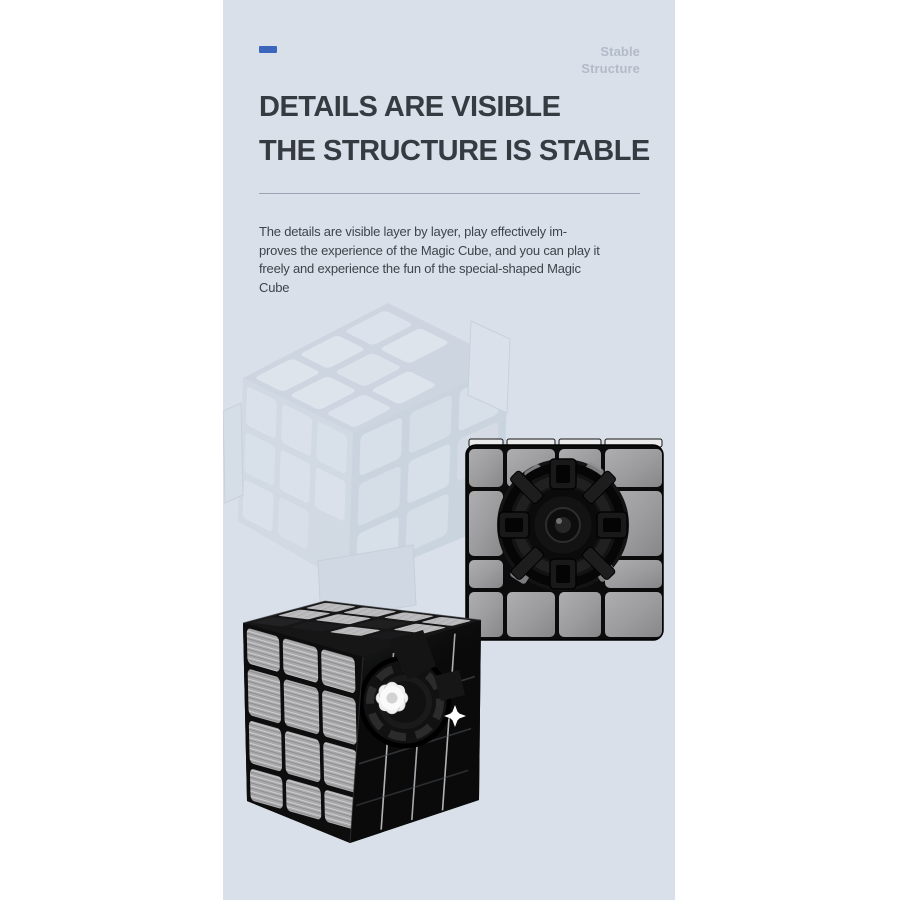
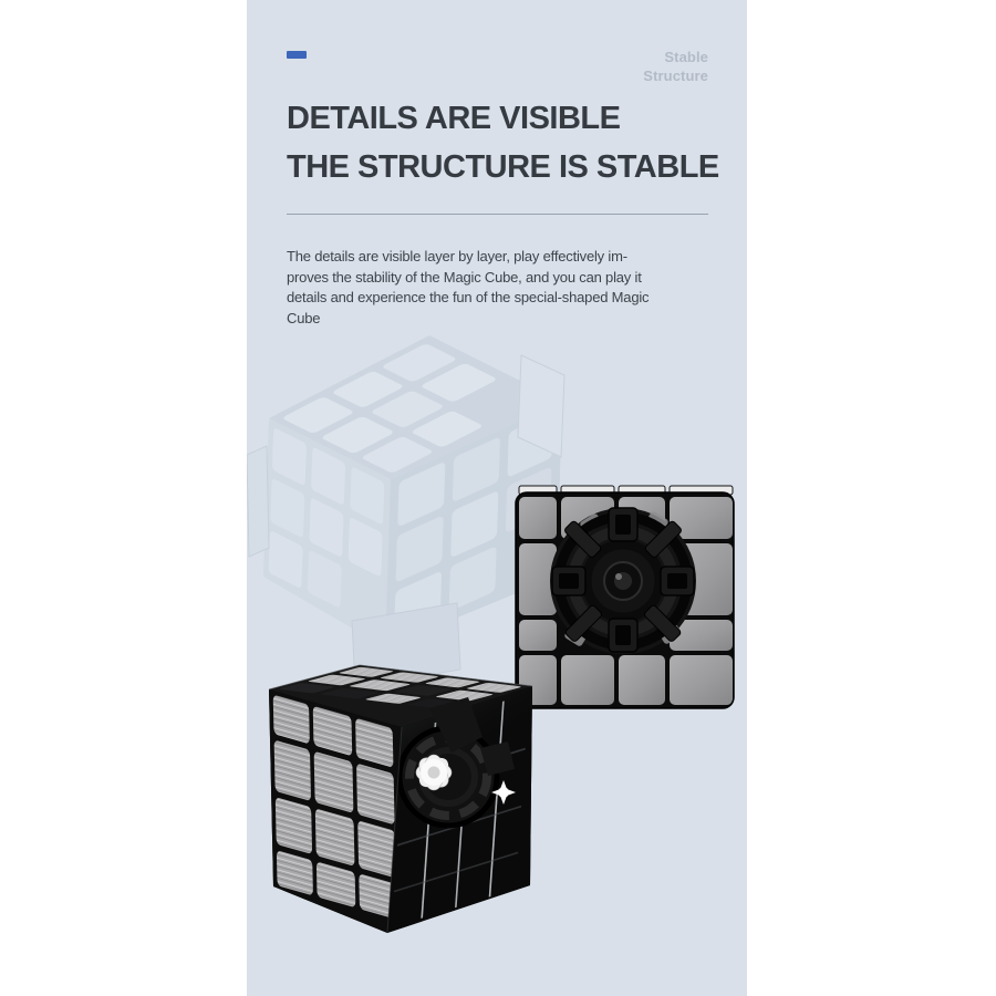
  Stable
  Structure
  DETAILS ARE VISIBLE
  THE STRUCTURE IS STABLE
  The details are visible layer by layer, play effectively im-
- proves the experience of the Magic Cube, and you can play it
+ proves the stability of the Magic Cube, and you can play it
- freely and experience the fun of the special-shaped Magic
+ details and experience the fun of the special-shaped Magic
  Cube
